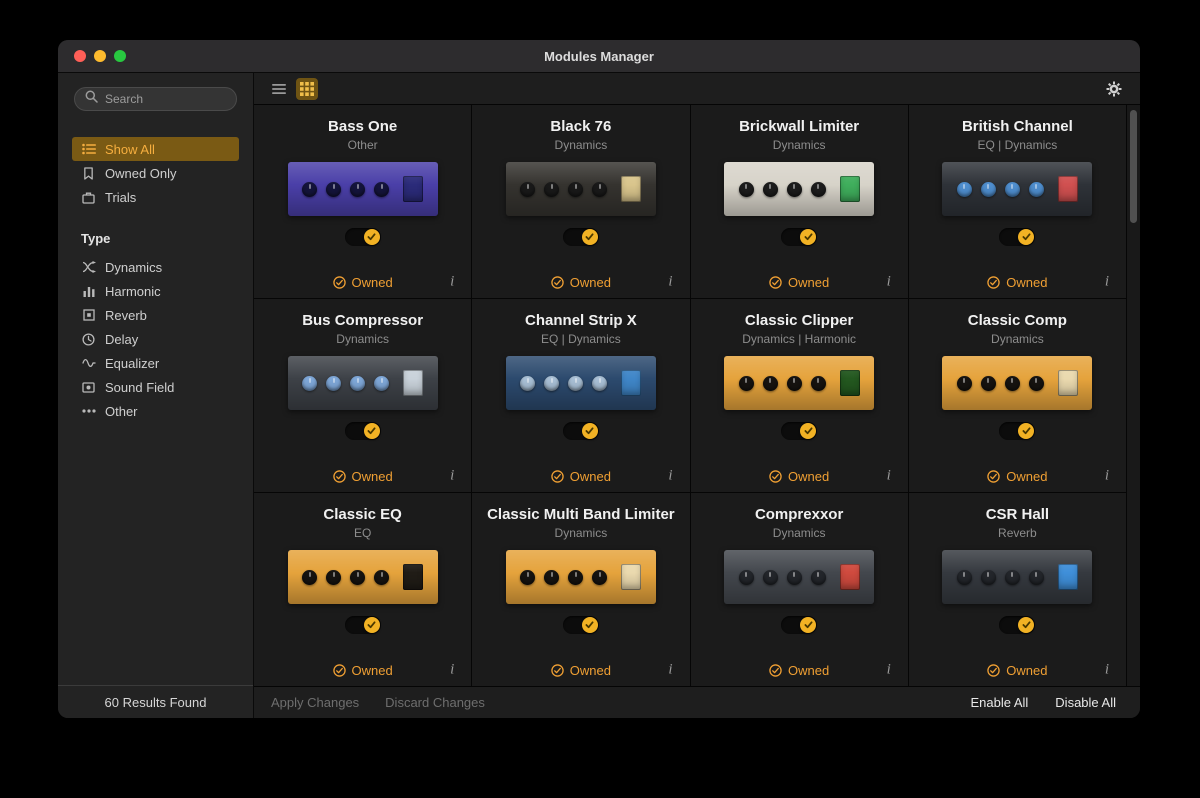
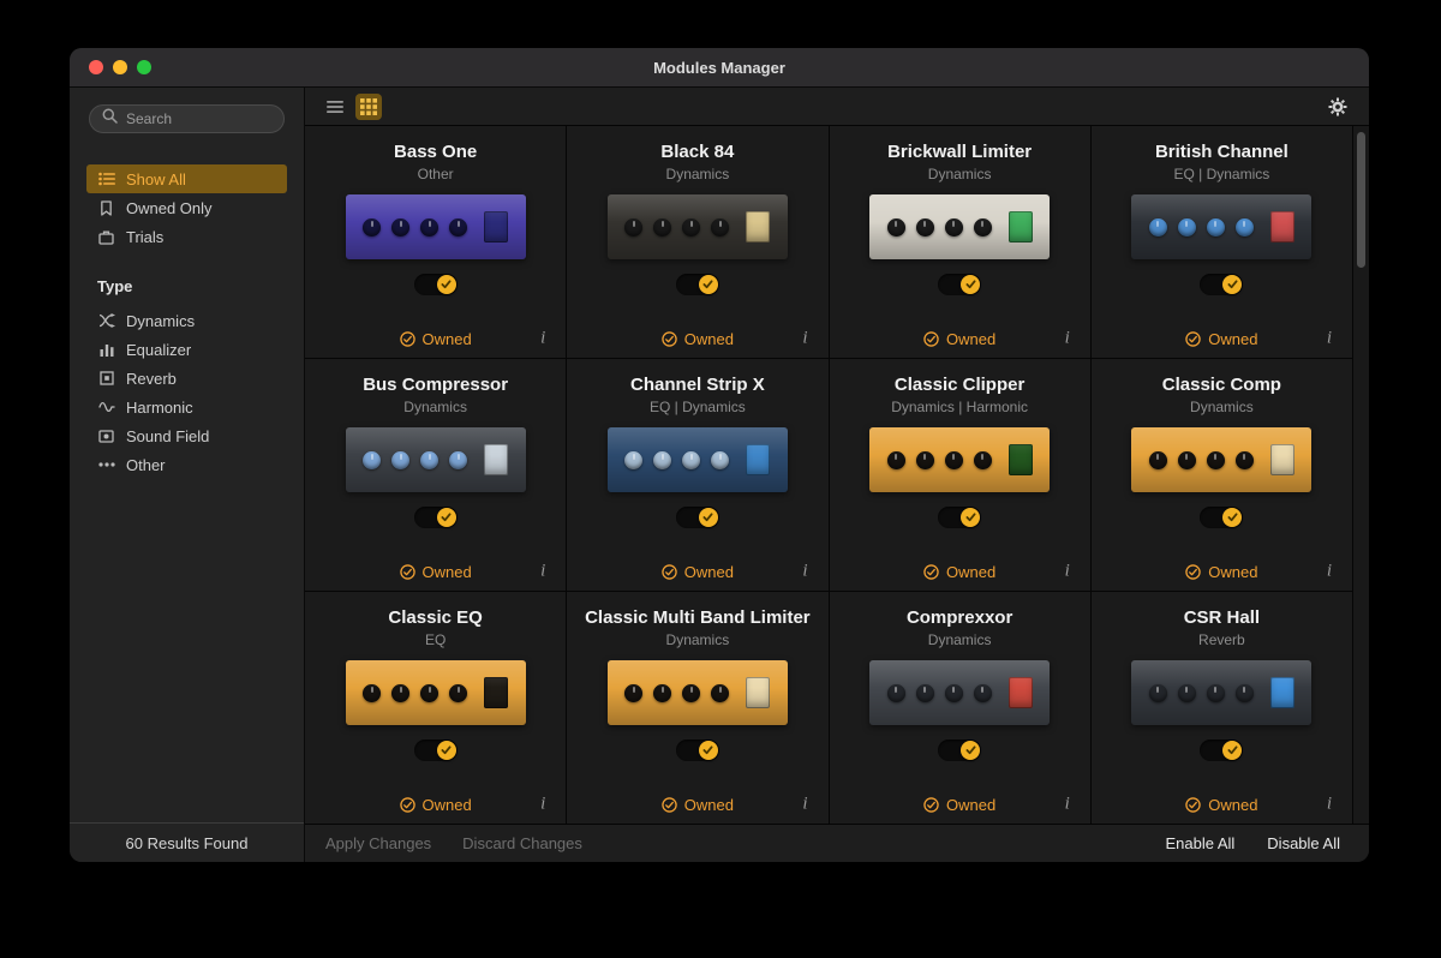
  Modules Manager
  Search
  Show All
  Owned Only
  Trials
  Type
  Dynamics
- Harmonic
+ Equalizer
  Reverb
- Delay
- Equalizer
+ Harmonic
  Sound Field
  Other
  60 Results Found
  Bass One
  Other
  Owned
  i
- Black 76
+ Black 84
  Dynamics
  Owned
  i
  Brickwall Limiter
  Dynamics
  Owned
  i
  British Channel
  EQ | Dynamics
  Owned
  i
  Bus Compressor
  Dynamics
  Owned
  i
  Channel Strip X
  EQ | Dynamics
  Owned
  i
  Classic Clipper
  Dynamics | Harmonic
  Owned
  i
  Classic Comp
  Dynamics
  Owned
  i
  Classic EQ
  EQ
  Owned
  i
  Classic Multi Band Limiter
  Dynamics
  Owned
  i
  Comprexxor
  Dynamics
  Owned
  i
  CSR Hall
  Reverb
  Owned
  i
  Apply Changes
  Discard Changes
  Enable All
  Disable All
